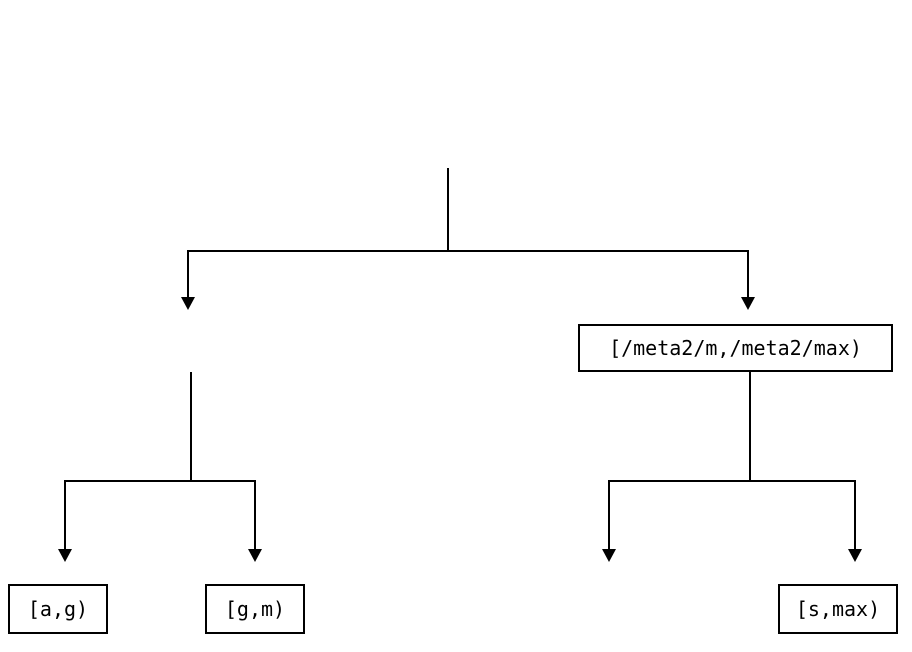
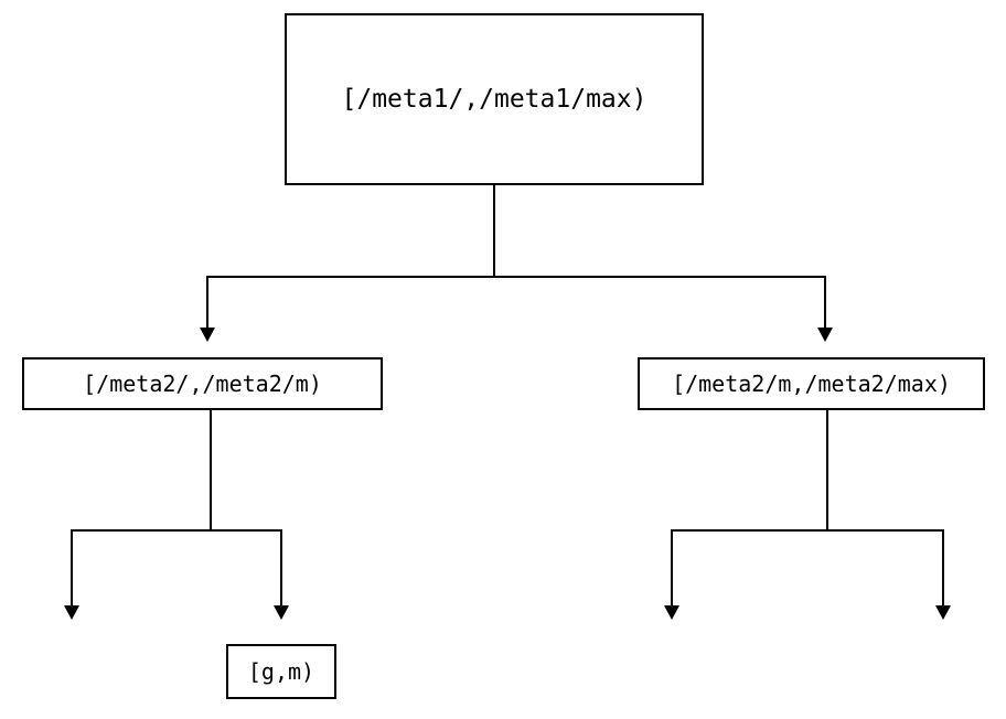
+ [/meta1/,/meta1/max)
+ [/meta2/,/meta2/m)
  [/meta2/m,/meta2/max)
- [a,g)
  [g,m)
- [s,max)
